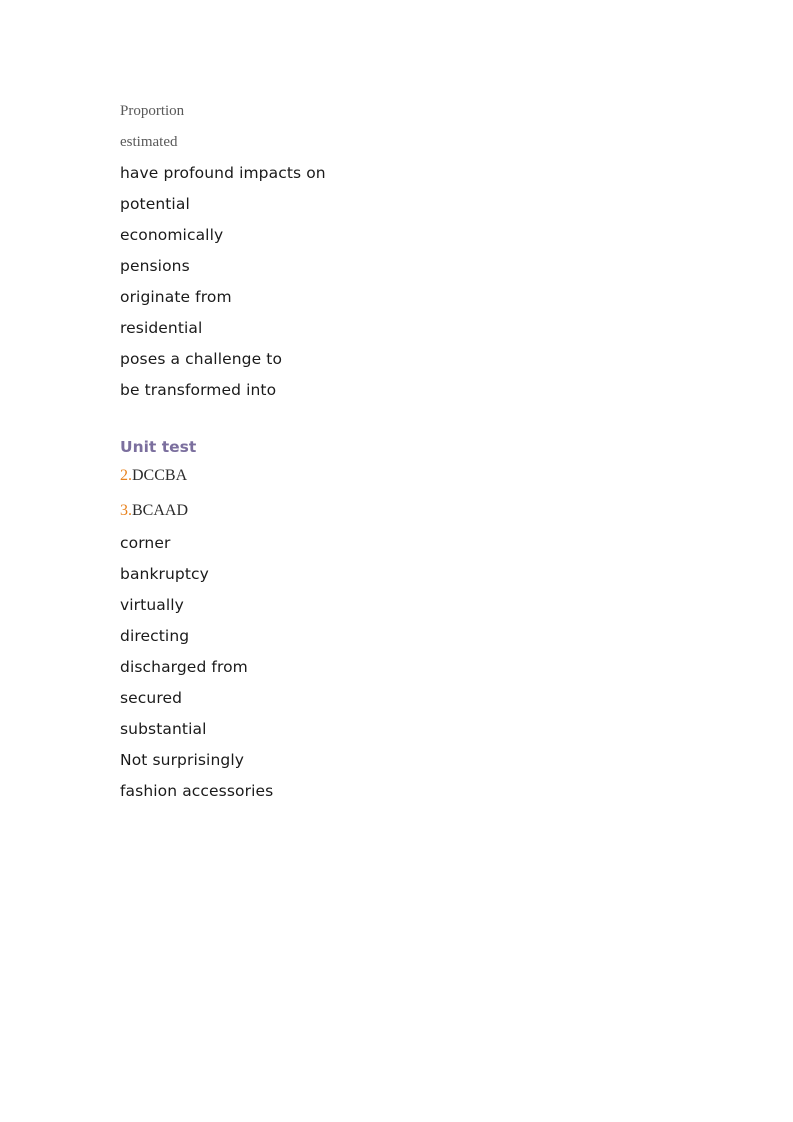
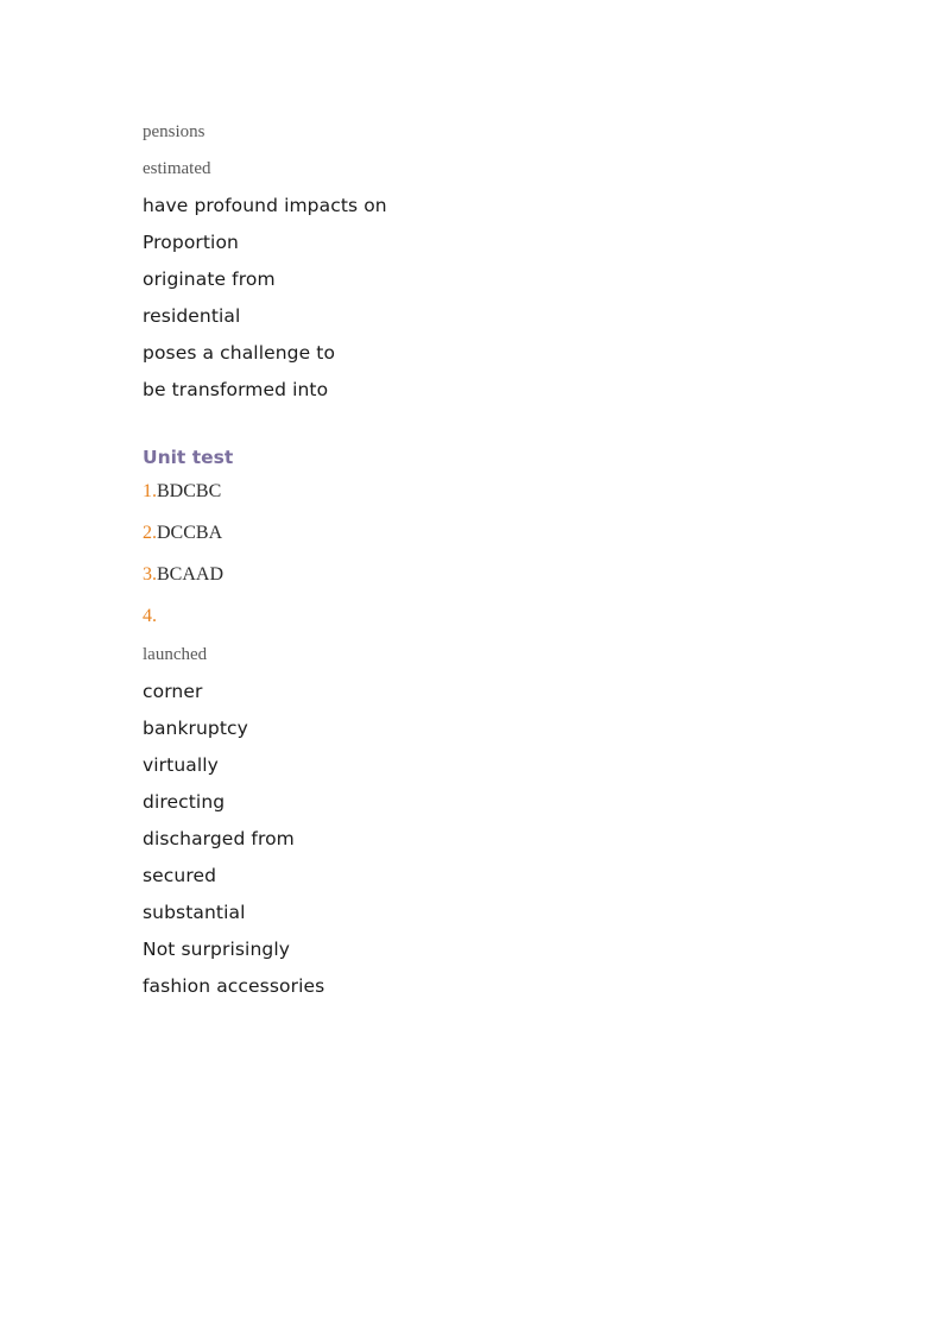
- Proportion
+ pensions
  estimated
  have profound impacts on
- potential
- economically
- pensions
+ Proportion
  originate from
  residential
  poses a challenge to
  be transformed into
  Unit test
+ 1.BDCBC
  2.DCCBA
  3.BCAAD
+ 4.
+ launched
  corner
  bankruptcy
  virtually
  directing
  discharged from
  secured
  substantial
  Not surprisingly
  fashion accessories
